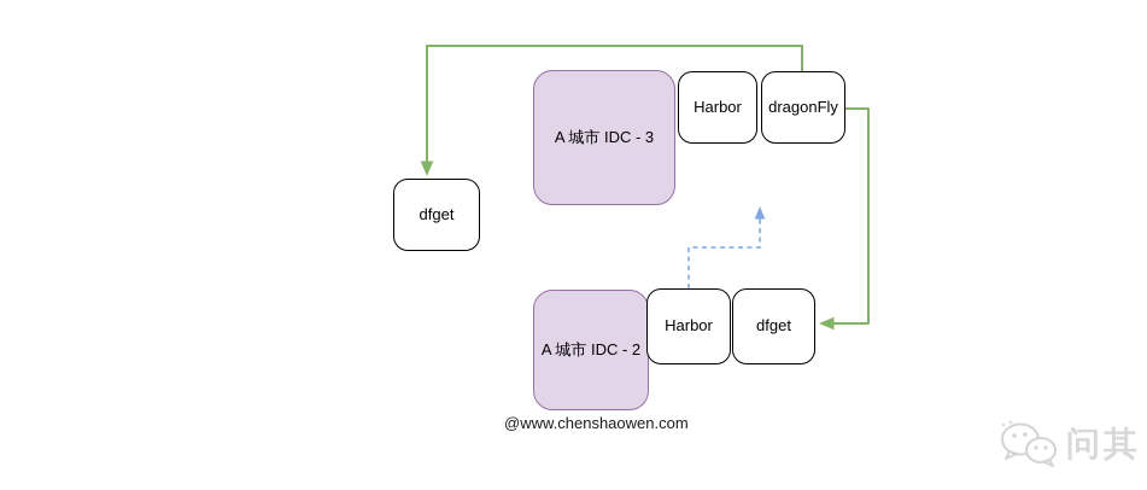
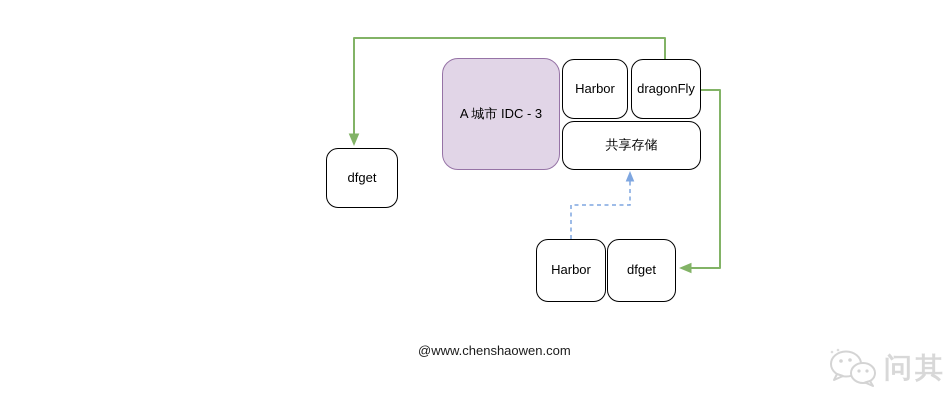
  A 城市 IDC - 3
- A 城市 IDC - 2
  dfget
  Harbor
  dragonFly
+ 共享存储
  Harbor
  dfget
  @www.chenshaowen.com
  问其
